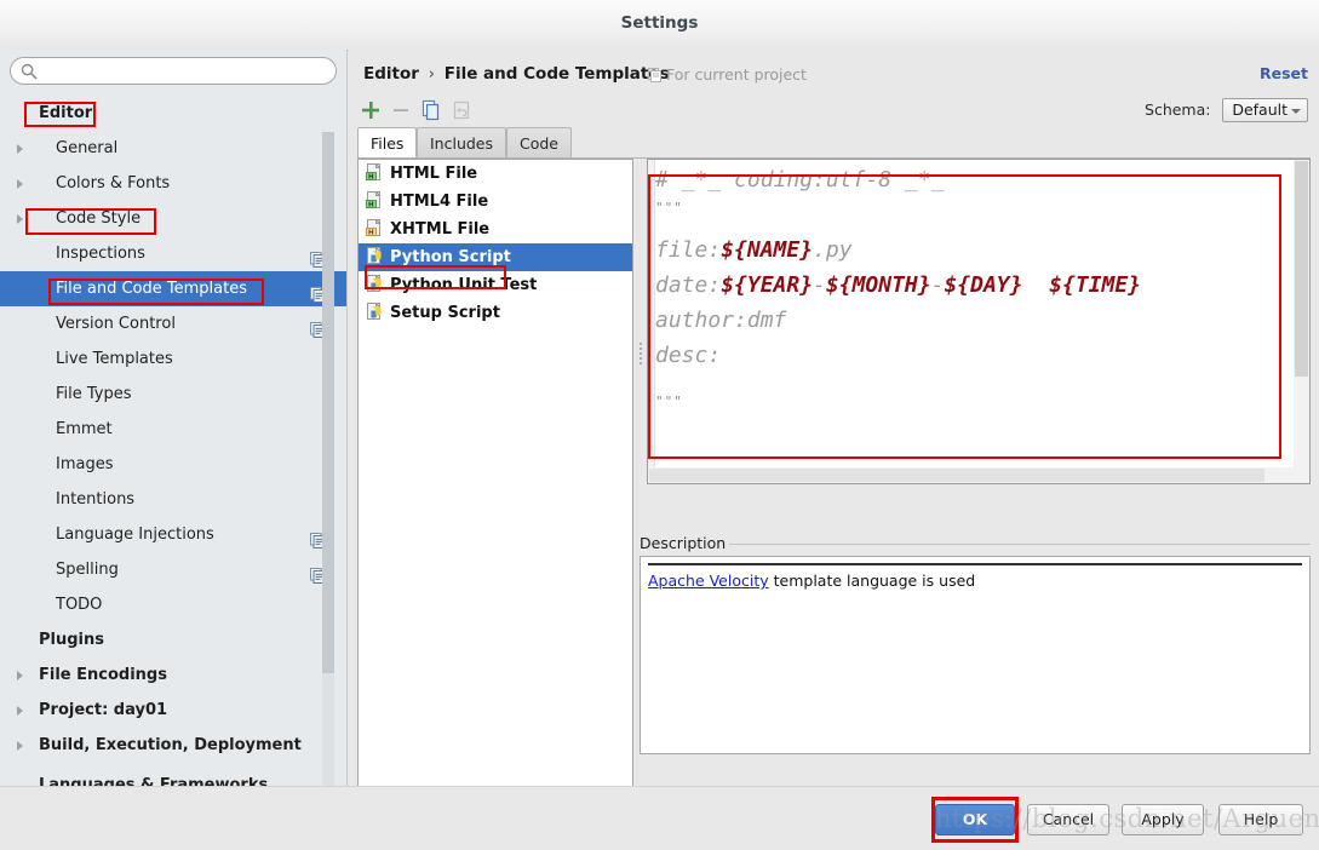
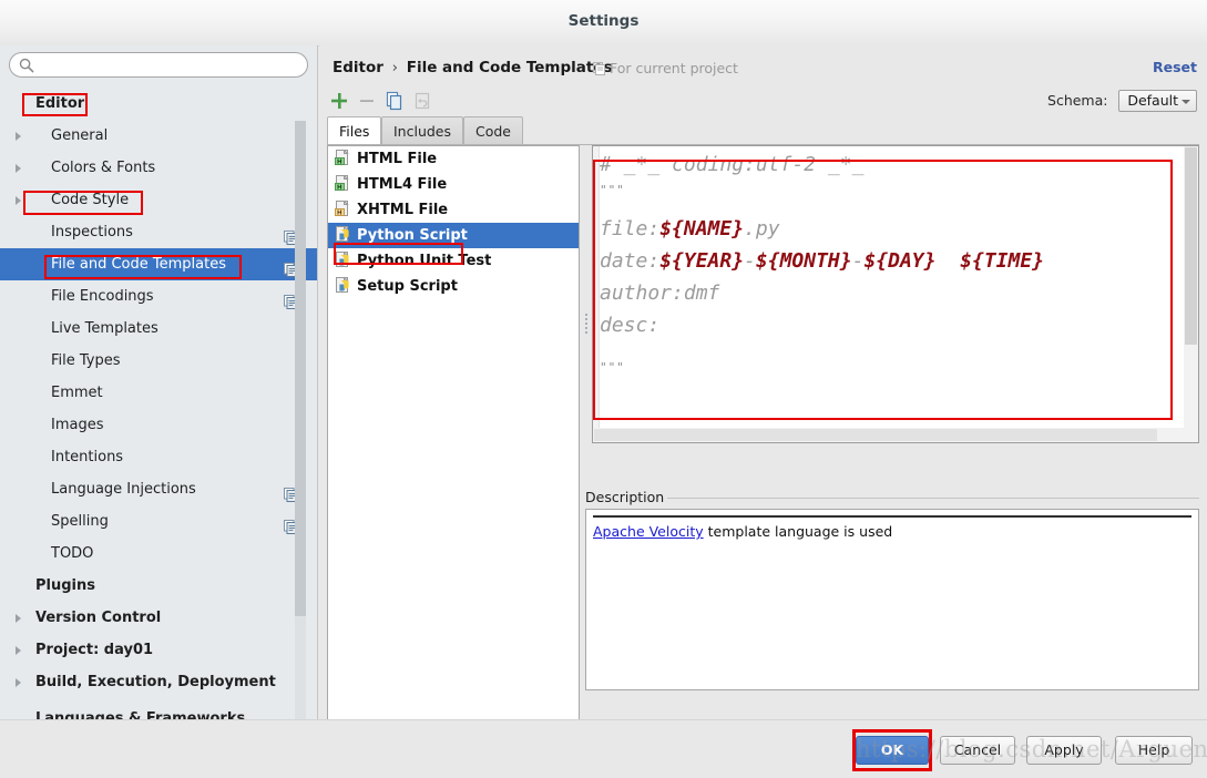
  Settings
  Editor
  General
  Colors & Fonts
  Code Style
  Inspections
  File and Code Templates
- Version Control
+ File Encodings
  Live Templates
  File Types
  Emmet
  Images
  Intentions
  Language Injections
  Spelling
  TODO
  Plugins
- File Encodings
+ Version Control
  Project: day01
  Build, Execution, Deployment
  Editor › File and Code Templats
  For current project
  Reset
  Schema: Default
  Files
  Includes
  Code
  HTML File
  HTML4 File
  XHTML File
  Python Script
  Python Unit Test
  Setup Script
- # _*_ coding:utf-8 _*_
+ # _*_ coding:utf-2 _*_
  """
  file:${NAME}.py
  date:${YEAR}-${MONTH}-${DAY} ${TIME}
  author:dmf
  desc:
  """
  Description
  Apache Velocity template language is used
  OK
  Cancel
  Apply
  Help
  https://blog.csdn.net/Arguen
